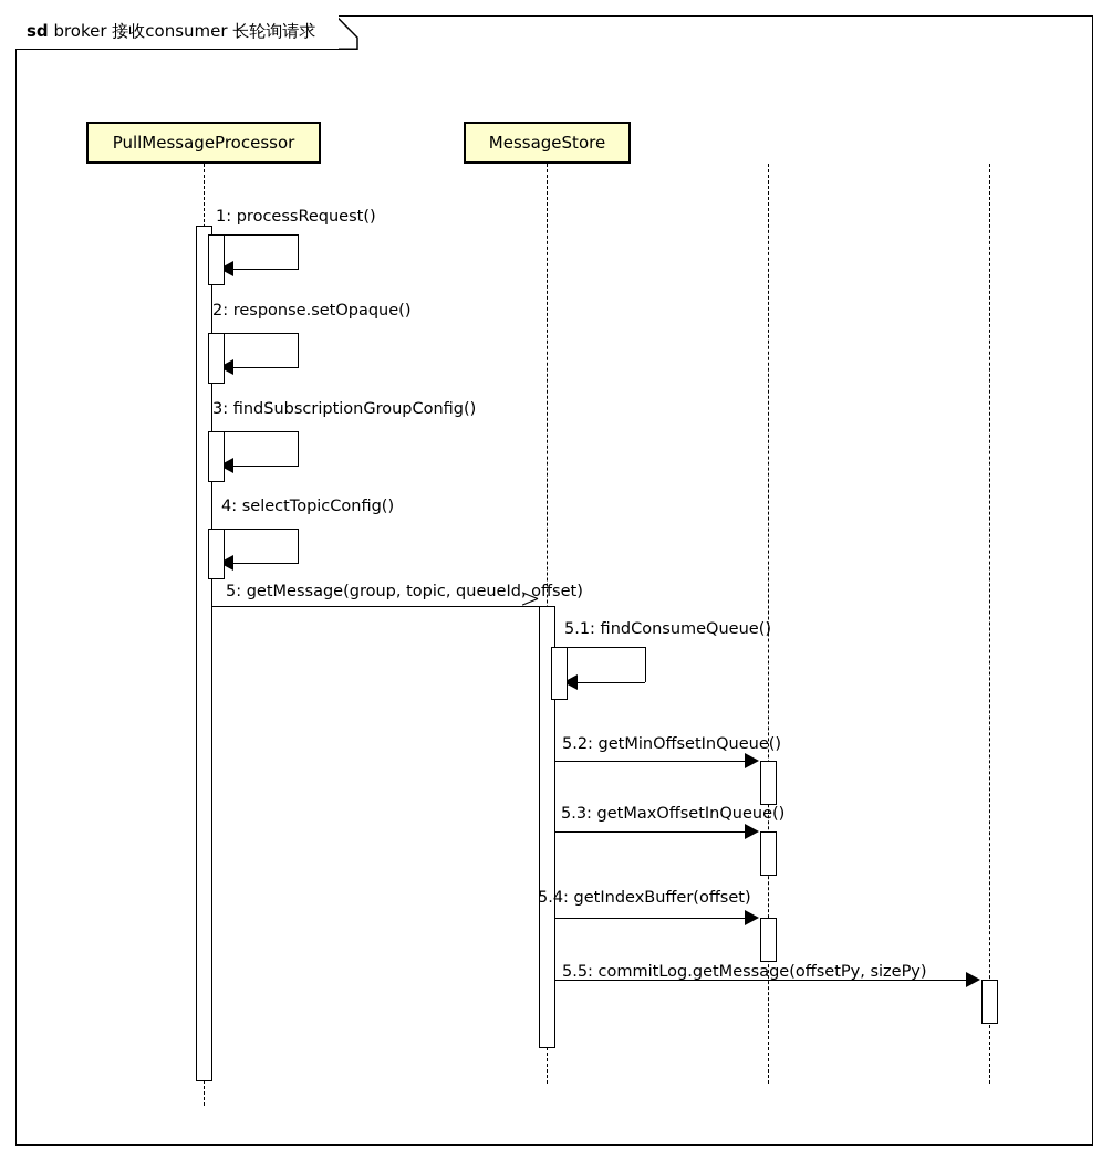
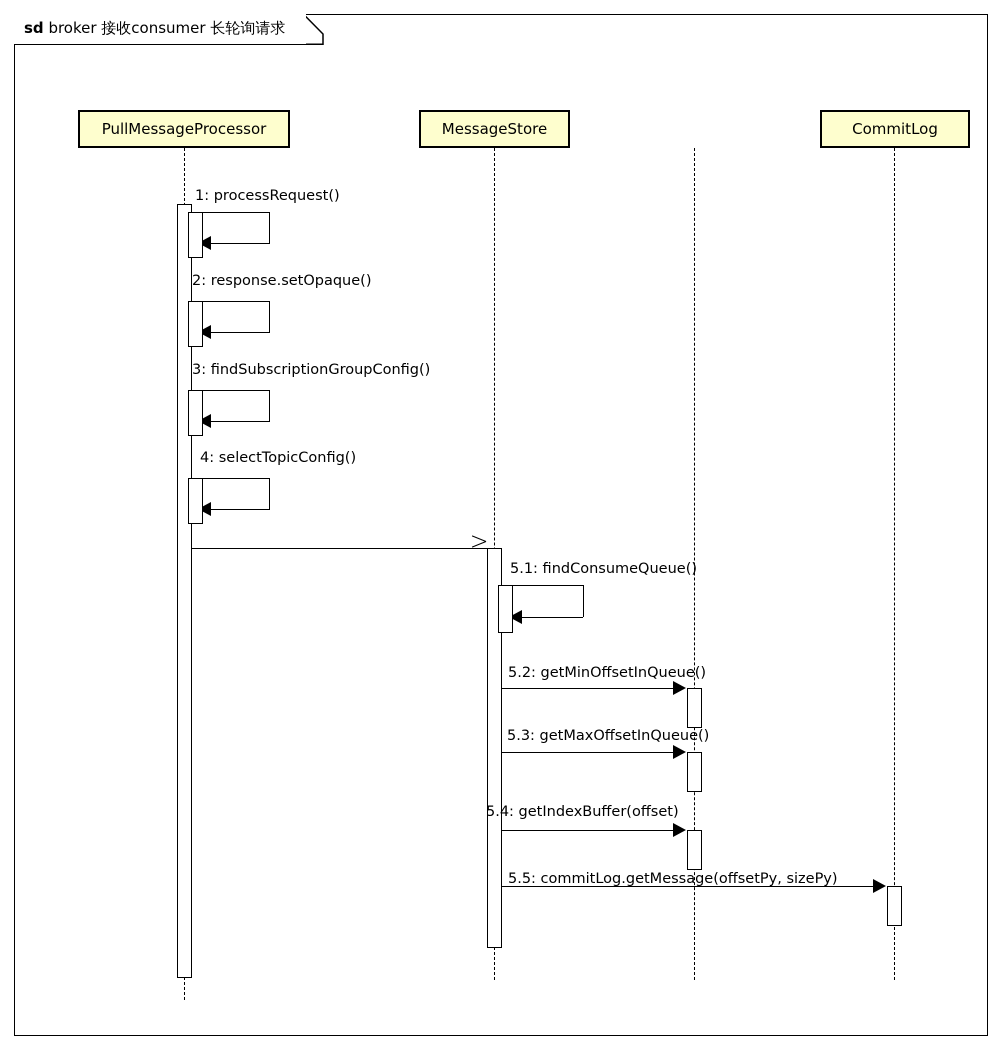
  sd broker 接收consumer 长轮询请求
  PullMessageProcessor
  MessageStore
+ CommitLog
  1: processRequest()
  2: response.setOpaque()
  3: findSubscriptionGroupConfig()
  4: selectTopicConfig()
- 5: getMessage(group, topic, queueId, offset)
  5.1: findConsumeQueue()
  5.2: getMinOffsetInQueue()
  5.3: getMaxOffsetInQueue()
  5.4: getIndexBuffer(offset)
  5.5: commitLog.getMessage(offsetPy, sizePy)
